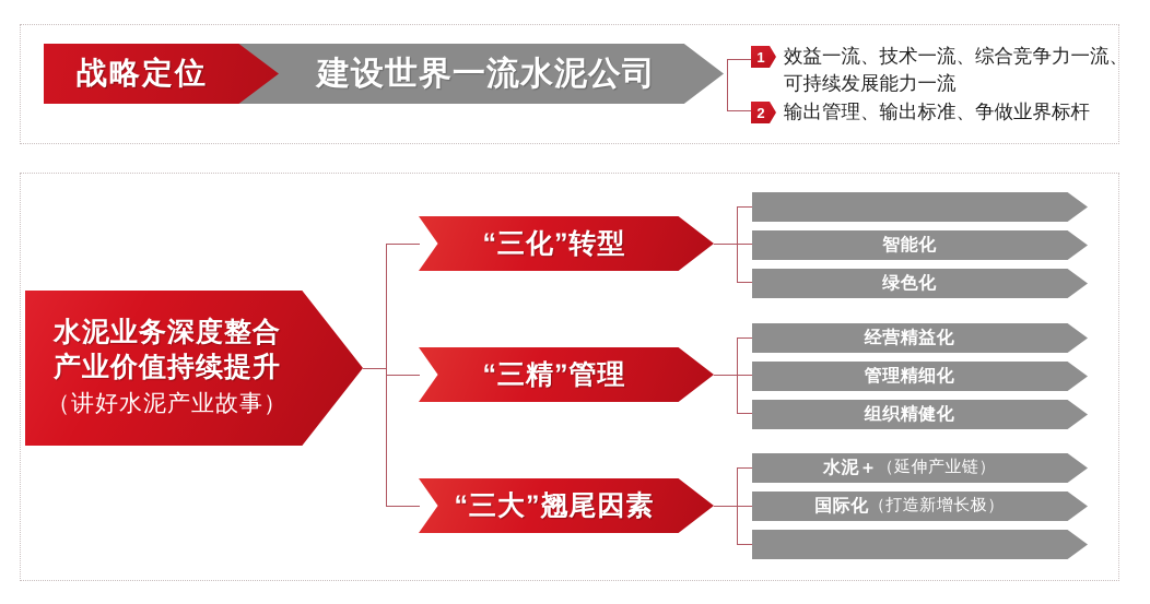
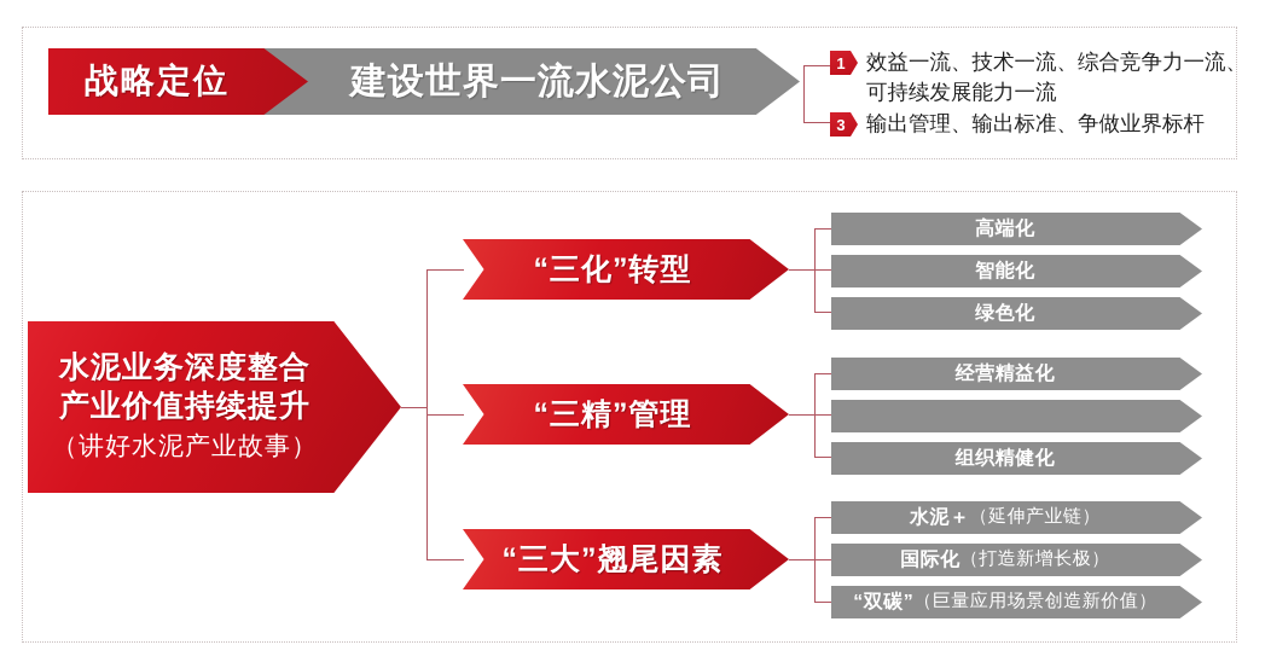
  建设世界一流水泥公司
  战略定位
  1
  效益一流、技术一流、综合竞争力一流、
  可持续发展能力一流
- 2
+ 3
  输出管理、输出标准、争做业界标杆
  水泥业务深度整合
  产业价值持续提升
  （讲好水泥产业故事）
  “三化”转型
  “三精”管理
  “三大”翘尾因素
+ 高端化
  智能化
  绿色化
  经营精益化
- 管理精细化
  组织精健化
  水泥＋
  （延伸产业链）
  国际化
  （打造新增长极）
+ “双碳”
+ （巨量应用场景创造新价值）
